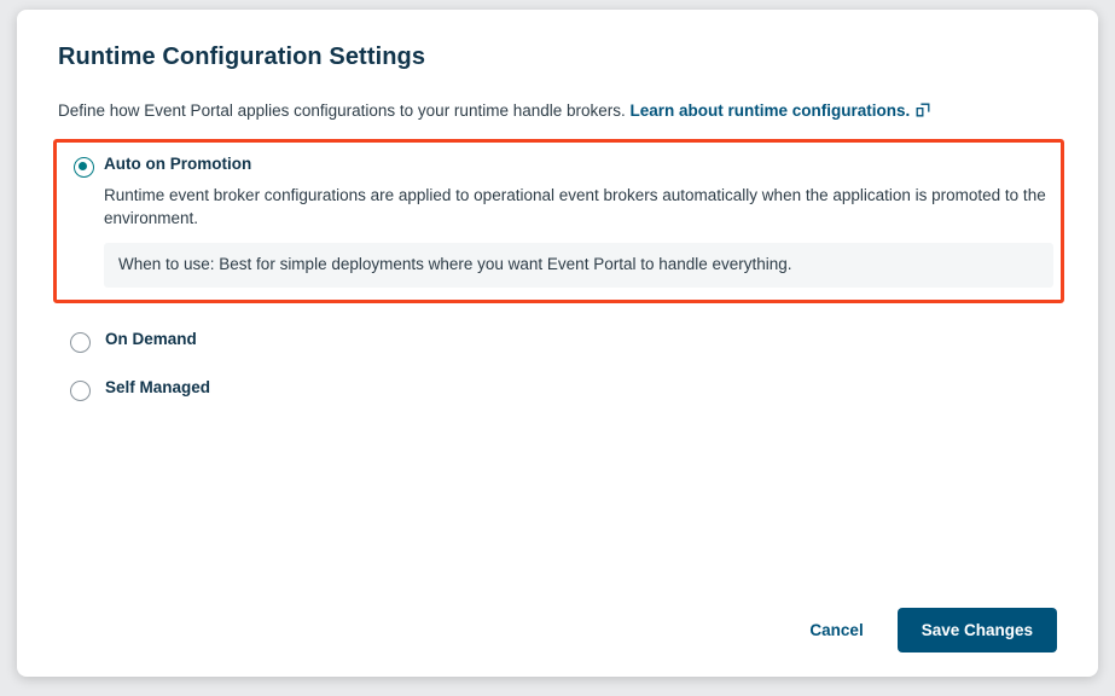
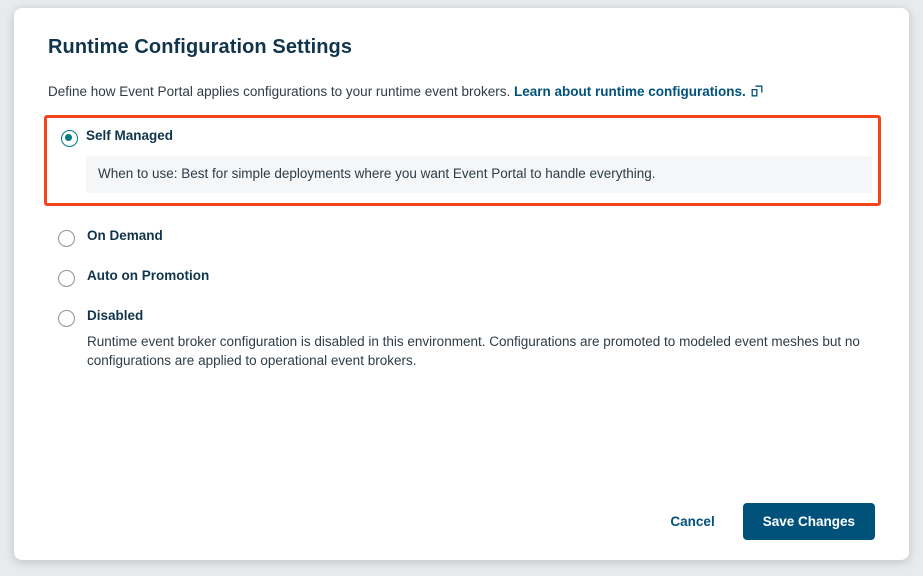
  Runtime Configuration Settings
- Define how Event Portal applies configurations to your runtime handle brokers. Learn about runtime configurations.
+ Define how Event Portal applies configurations to your runtime event brokers. Learn about runtime configurations.
- Auto on Promotion
+ Self Managed
- Runtime event broker configurations are applied to operational event brokers automatically when the application is promoted to the environment.
  When to use: Best for simple deployments where you want Event Portal to handle everything.
  On Demand
- Self Managed
+ Auto on Promotion
+ Disabled
+ Runtime event broker configuration is disabled in this environment. Configurations are promoted to modeled event meshes but no configurations are applied to operational event brokers.
  Cancel
  Save Changes
